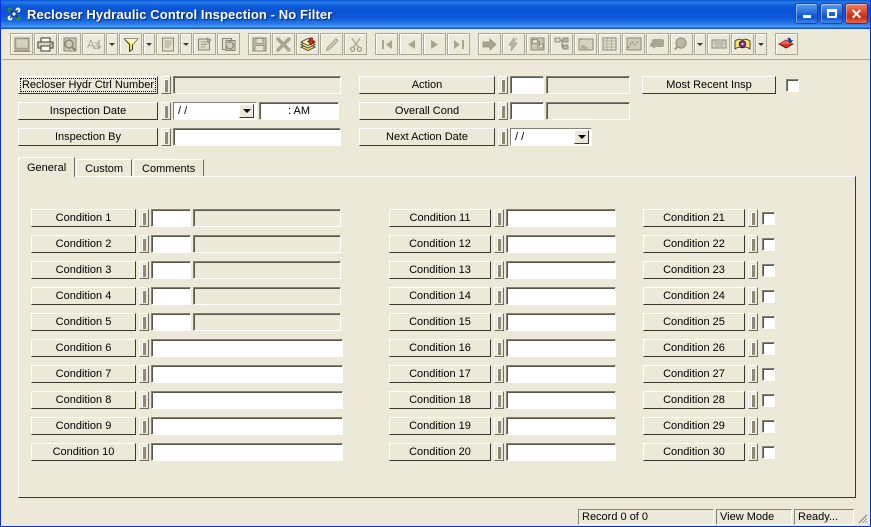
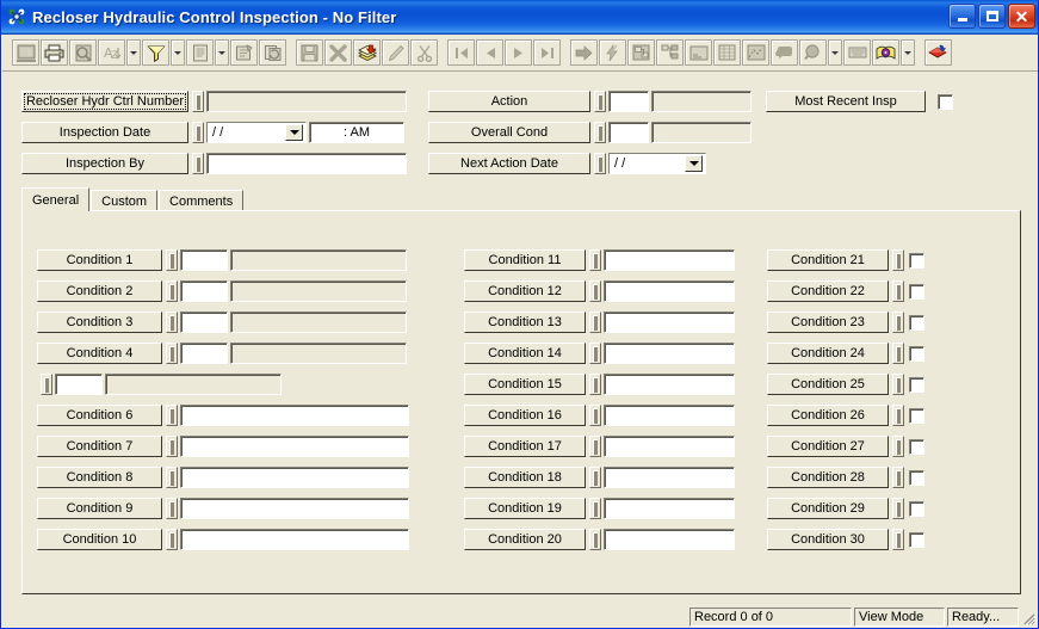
  Recloser Hydraulic Control Inspection - No Filter
  ✕
  A
  Z
  Recloser Hydr Ctrl Number
  Inspection Date
  / /
  : AM
  Inspection By
  Action
  Overall Cond
  Next Action Date
  / /
  Most Recent Insp
  General
  Custom
  Comments
  Condition 1
  Condition 2
  Condition 3
  Condition 4
- Condition 5
  Condition 6
  Condition 7
  Condition 8
  Condition 9
  Condition 10
  Condition 11
  Condition 12
  Condition 13
  Condition 14
  Condition 15
  Condition 16
  Condition 17
  Condition 18
  Condition 19
  Condition 20
  Condition 21
  Condition 22
  Condition 23
  Condition 24
  Condition 25
  Condition 26
  Condition 27
  Condition 28
  Condition 29
  Condition 30
  Record 0 of 0
  View Mode
  Ready...
